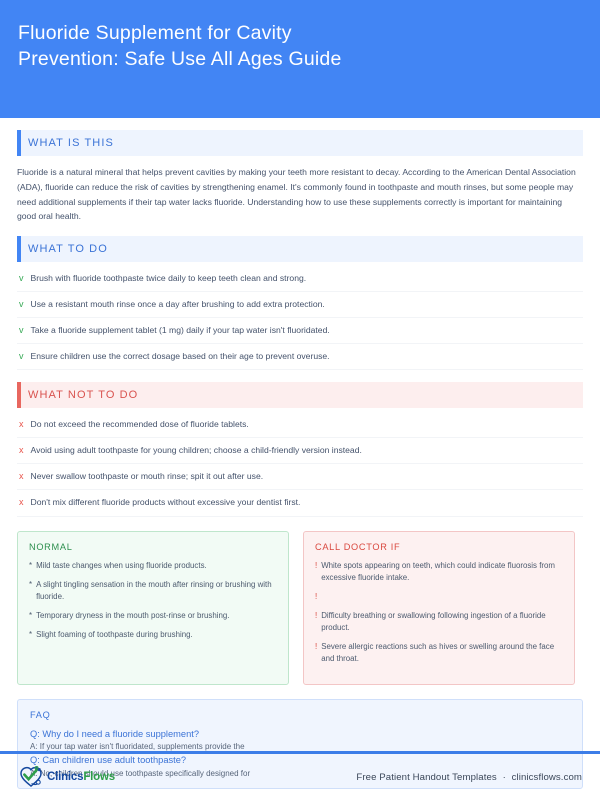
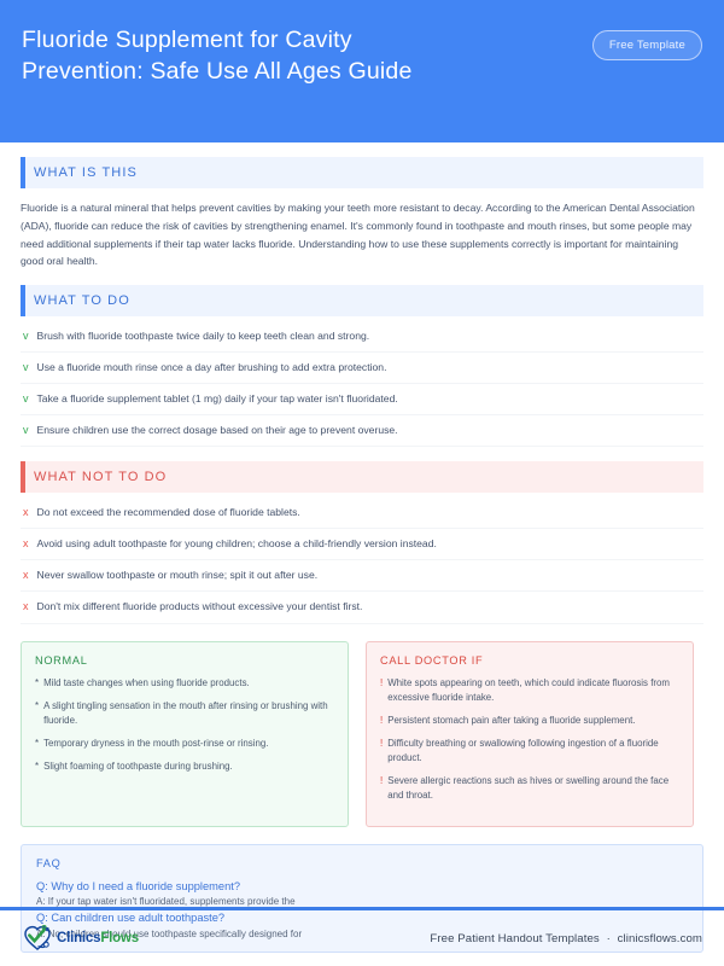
  Fluoride Supplement for Cavity
  Prevention: Safe Use All Ages Guide
+ Free Template
  WHAT IS THIS
  Fluoride is a natural mineral that helps prevent cavities by making your teeth more resistant to decay. According to the American Dental Association (ADA), fluoride can reduce the risk of cavities by strengthening enamel. It's commonly found in toothpaste and mouth rinses, but some people may need additional supplements if their tap water lacks fluoride. Understanding how to use these supplements correctly is important for maintaining good oral health.
  WHAT TO DO
  v
  Brush with fluoride toothpaste twice daily to keep teeth clean and strong.
  v
- Use a resistant mouth rinse once a day after brushing to add extra protection.
+ Use a fluoride mouth rinse once a day after brushing to add extra protection.
  v
  Take a fluoride supplement tablet (1 mg) daily if your tap water isn't fluoridated.
  v
  Ensure children use the correct dosage based on their age to prevent overuse.
  WHAT NOT TO DO
  x
  Do not exceed the recommended dose of fluoride tablets.
  x
  Avoid using adult toothpaste for young children; choose a child-friendly version instead.
  x
  Never swallow toothpaste or mouth rinse; spit it out after use.
  x
  Don't mix different fluoride products without excessive your dentist first.
  NORMAL
  *
  Mild taste changes when using fluoride products.
  *
  A slight tingling sensation in the mouth after rinsing or brushing with fluoride.
  *
- Temporary dryness in the mouth post-rinse or brushing.
+ Temporary dryness in the mouth post-rinse or rinsing.
  *
  Slight foaming of toothpaste during brushing.
  CALL DOCTOR IF
  !
  White spots appearing on teeth, which could indicate fluorosis from excessive fluoride intake.
  !
+ Persistent stomach pain after taking a fluoride supplement.
  !
  Difficulty breathing or swallowing following ingestion of a fluoride product.
  !
  Severe allergic reactions such as hives or swelling around the face and throat.
  FAQ
  Q: Why do I need a fluoride supplement?
  A: If your tap water isn't fluoridated, supplements provide the
  Q: Can children use adult toothpaste?
  : No, children should use toothpaste specifically designed for
  ClinicsFlows
  Free Patient Handout Templates · clinicsflows.com
